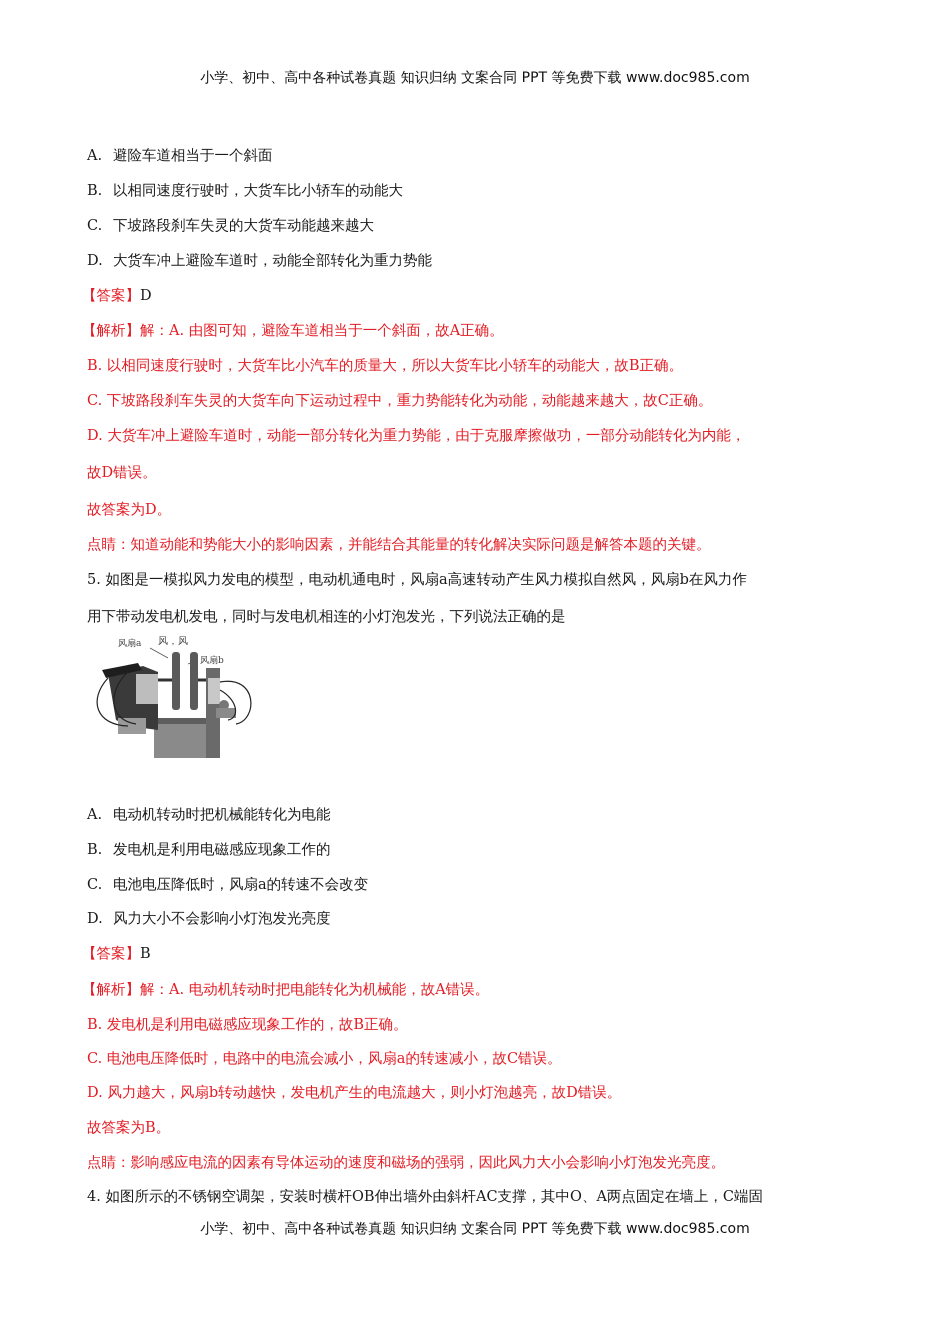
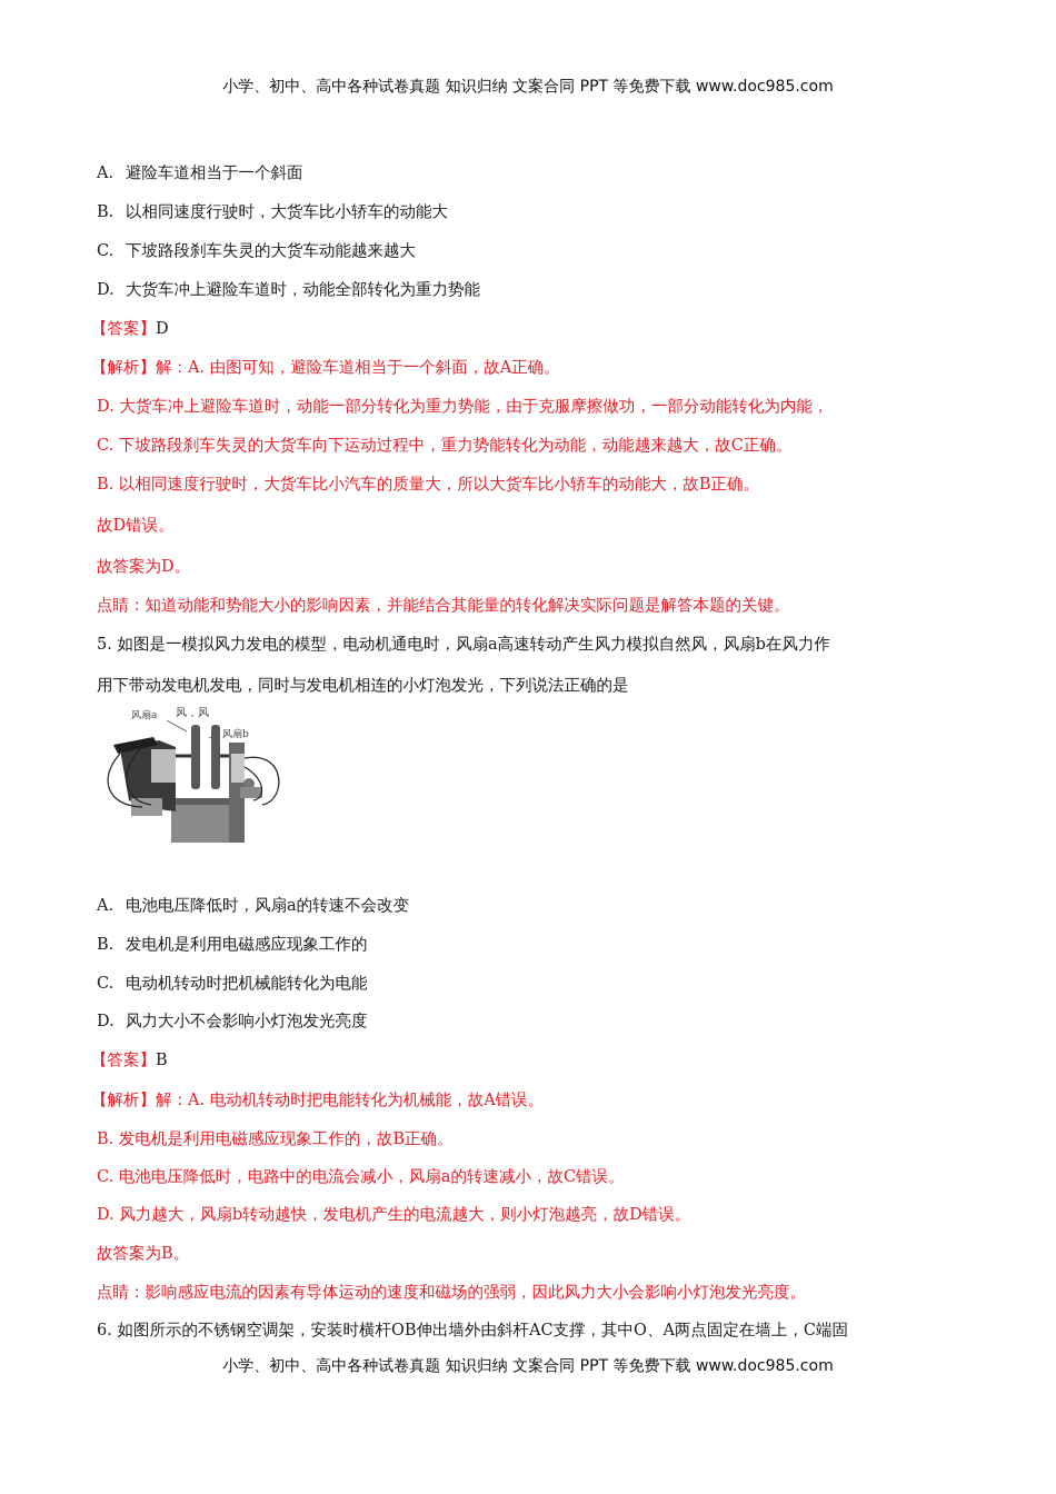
  小学、初中、高中各种试卷真题 知识归纳 文案合同 PPT 等免费下载 www.doc985.com
  A. 避险车道相当于一个斜面
  B. 以相同速度行驶时，大货车比小轿车的动能大
  C. 下坡路段刹车失灵的大货车动能越来越大
  D. 大货车冲上避险车道时，动能全部转化为重力势能
  【答案】D
  【解析】解：A. 由图可知，避险车道相当于一个斜面，故A正确。
- B. 以相同速度行驶时，大货车比小汽车的质量大，所以大货车比小轿车的动能大，故B正确。
+ D. 大货车冲上避险车道时，动能一部分转化为重力势能，由于克服摩擦做功，一部分动能转化为内能，
  C. 下坡路段刹车失灵的大货车向下运动过程中，重力势能转化为动能，动能越来越大，故C正确。
- D. 大货车冲上避险车道时，动能一部分转化为重力势能，由于克服摩擦做功，一部分动能转化为内能，
+ B. 以相同速度行驶时，大货车比小汽车的质量大，所以大货车比小轿车的动能大，故B正确。
  故D错误。
  故答案为D。
  点睛：知道动能和势能大小的影响因素，并能结合其能量的转化解决实际问题是解答本题的关键。
  5. 如图是一模拟风力发电的模型，电动机通电时，风扇a高速转动产生风力模拟自然风，风扇b在风力作
  用下带动发电机发电，同时与发电机相连的小灯泡发光，下列说法正确的是
  风，风
  风扇a
  风扇b
- A. 电动机转动时把机械能转化为电能
+ A. 电池电压降低时，风扇a的转速不会改变
  B. 发电机是利用电磁感应现象工作的
- C. 电池电压降低时，风扇a的转速不会改变
+ C. 电动机转动时把机械能转化为电能
  D. 风力大小不会影响小灯泡发光亮度
  【答案】B
  【解析】解：A. 电动机转动时把电能转化为机械能，故A错误。
  B. 发电机是利用电磁感应现象工作的，故B正确。
  C. 电池电压降低时，电路中的电流会减小，风扇a的转速减小，故C错误。
  D. 风力越大，风扇b转动越快，发电机产生的电流越大，则小灯泡越亮，故D错误。
  故答案为B。
  点睛：影响感应电流的因素有导体运动的速度和磁场的强弱，因此风力大小会影响小灯泡发光亮度。
- 4. 如图所示的不锈钢空调架，安装时横杆OB伸出墙外由斜杆AC支撑，其中O、A两点固定在墙上，C端固
+ 6. 如图所示的不锈钢空调架，安装时横杆OB伸出墙外由斜杆AC支撑，其中O、A两点固定在墙上，C端固
  小学、初中、高中各种试卷真题 知识归纳 文案合同 PPT 等免费下载 www.doc985.com
